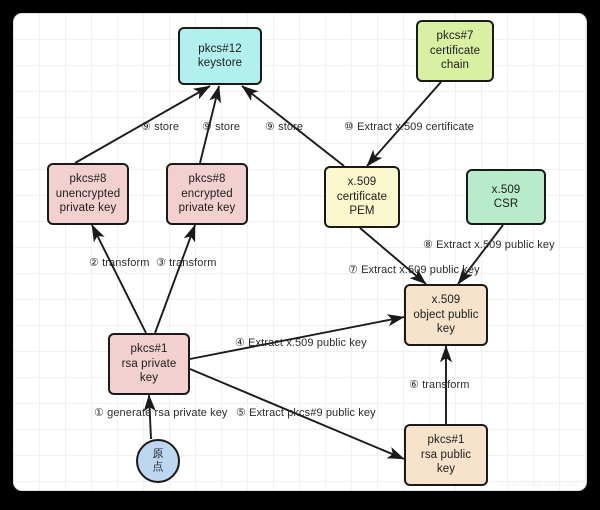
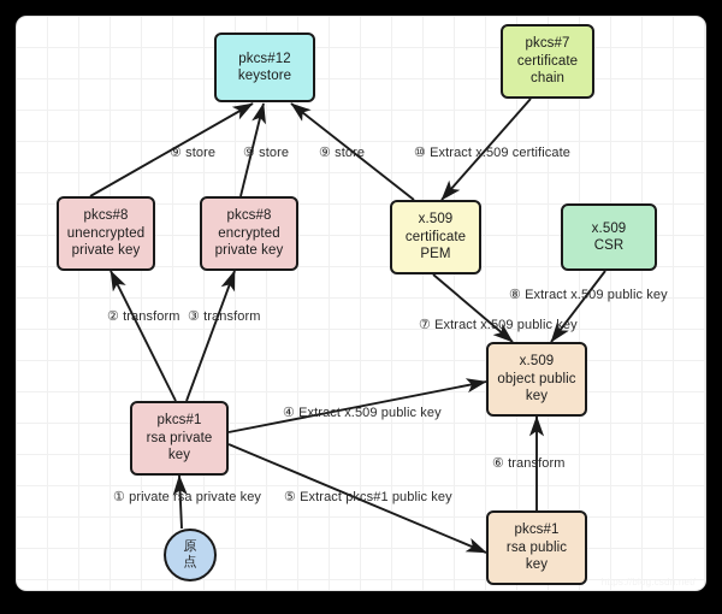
  pkcs#12
  keystore
  pkcs#7
  certificate
  chain
  pkcs#8
  unencrypted
  private key
  pkcs#8
  encrypted
  private key
  x.509
  certificate
  PEM
  x.509
  CSR
  x.509
  object public
  key
  pkcs#1
  rsa private
  key
  pkcs#1
  rsa public
  key
  原
  点
  ⑨ store
  ⑨ store
  ⑨ store
  ⑩ Extract x.509 certificate
  ② transform
  ③ transform
  ④ Extract x.509 public key
- ⑤ Extract pkcs#9 public key
+ ⑤ Extract pkcs#1 public key
  ⑥ transform
  ⑦ Extract x.509 public key
  ⑧ Extract x.509 public key
- ① generate rsa private key
+ ① private rsa private key
